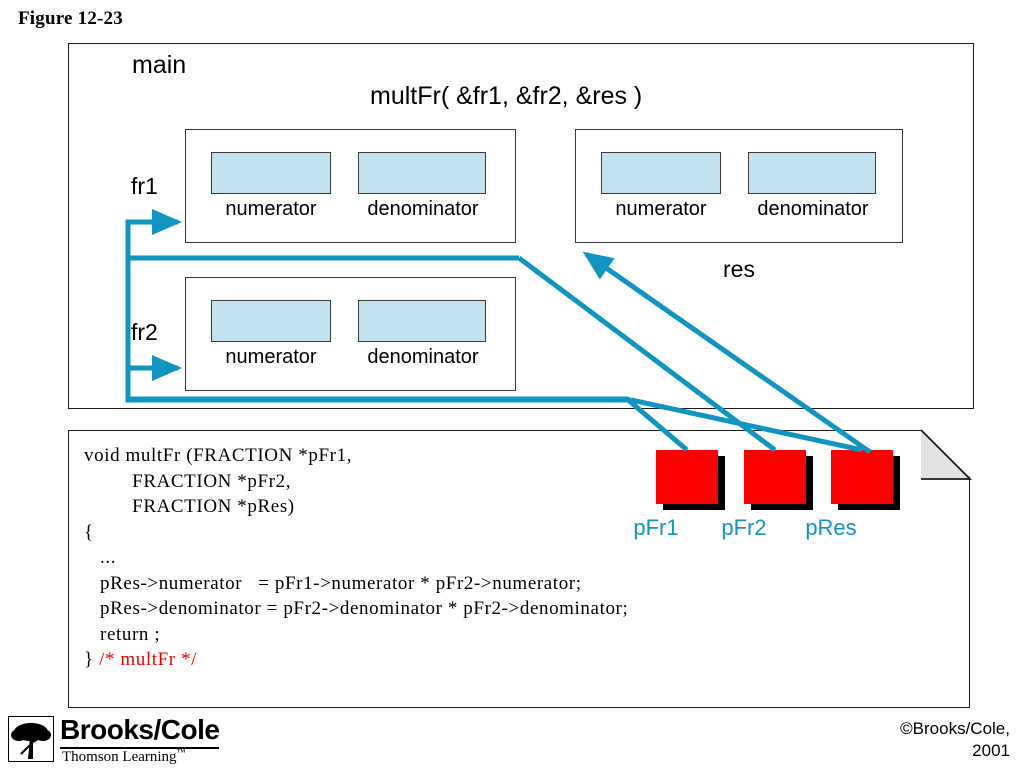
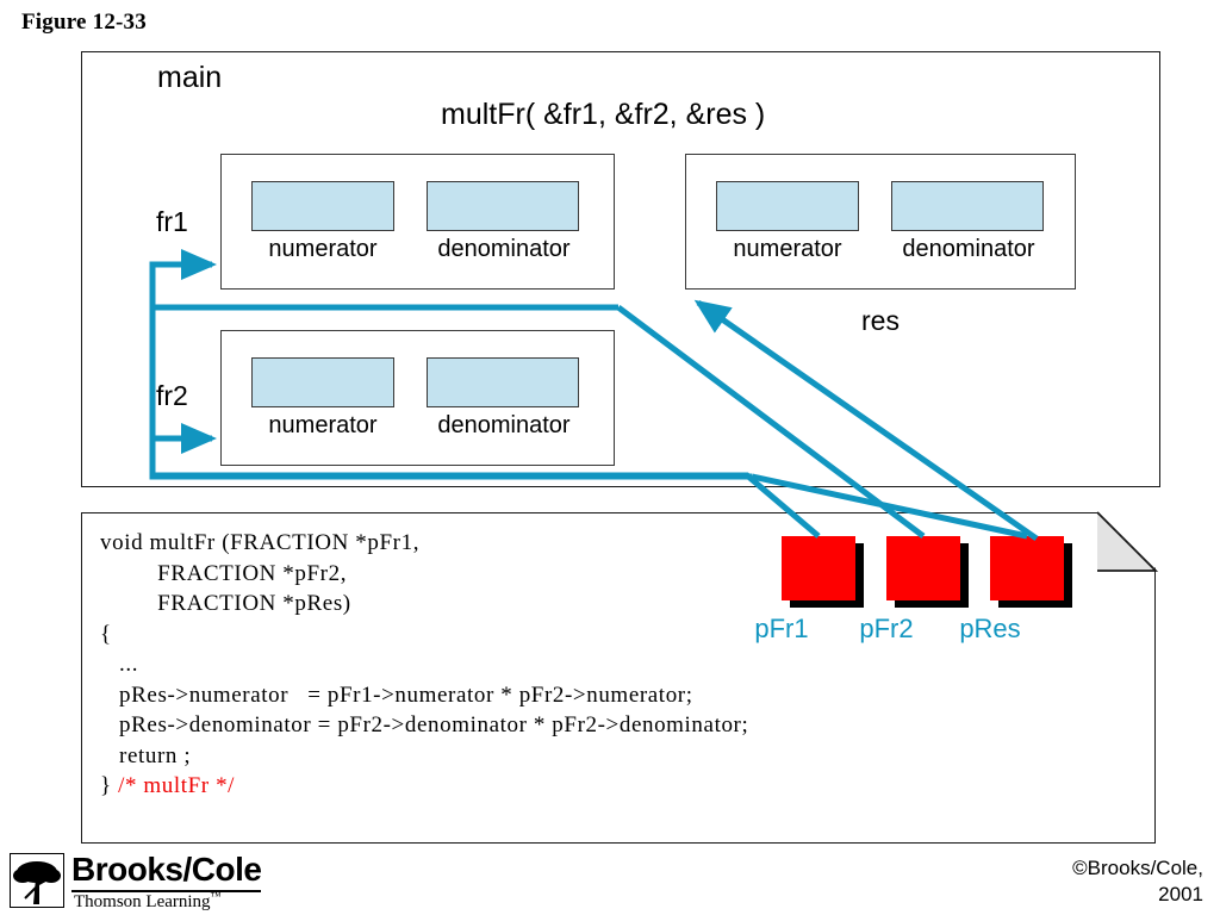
- Figure 12-23
+ Figure 12-33
  main
  multFr( &fr1, &fr2, &res )
  numerator
  denominator
  fr1
  numerator
  denominator
  fr2
  numerator
  denominator
  res
  void multFr (FRACTION *pFr1, FRACTION *pFr2, FRACTION *pRes) { ... pRes->numerator = pFr1->numerator * pFr2->numerator; pRes->denominator = pFr2->denominator * pFr2->denominator; return ; } /* multFr */
  pFr1
  pFr2
  pRes
  Brooks/Cole
  Thomson Learning™
  ©Brooks/Cole,
  2001
